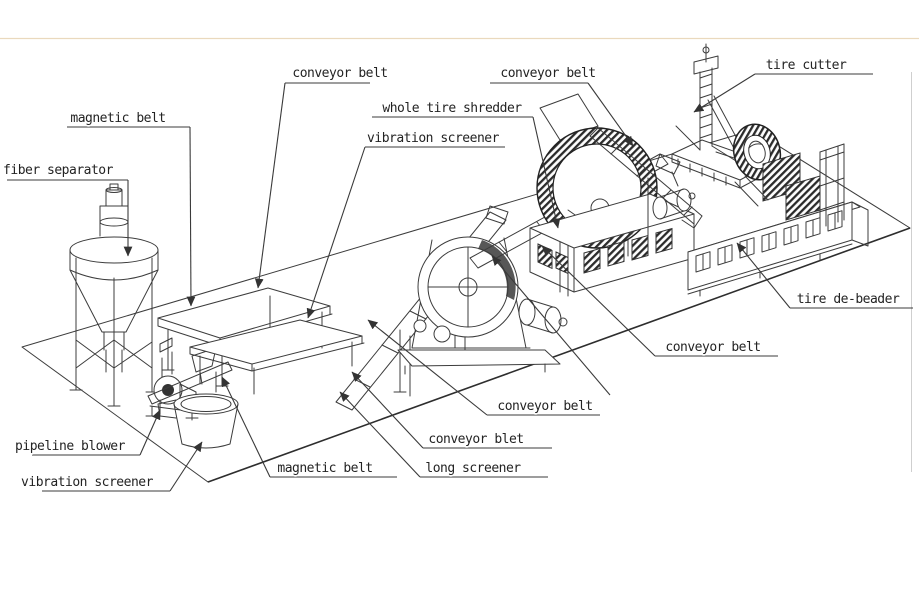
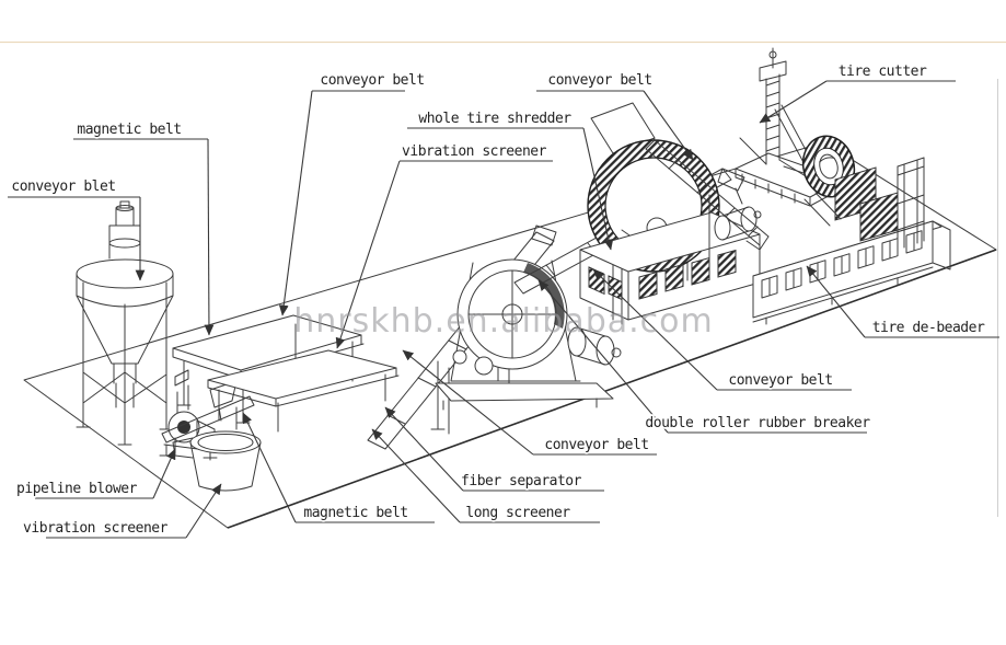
  conveyor belt
  magnetic belt
- fiber separator
+ conveyor blet
  whole tire shredder
  vibration screener
  conveyor belt
  tire cutter
  tire de-beader
  conveyor belt
+ double roller rubber breaker
  conveyor belt
- conveyor blet
+ fiber separator
  long screener
  magnetic belt
  pipeline blower
  vibration screener
+ hnrskhb.en.alibaba.com
